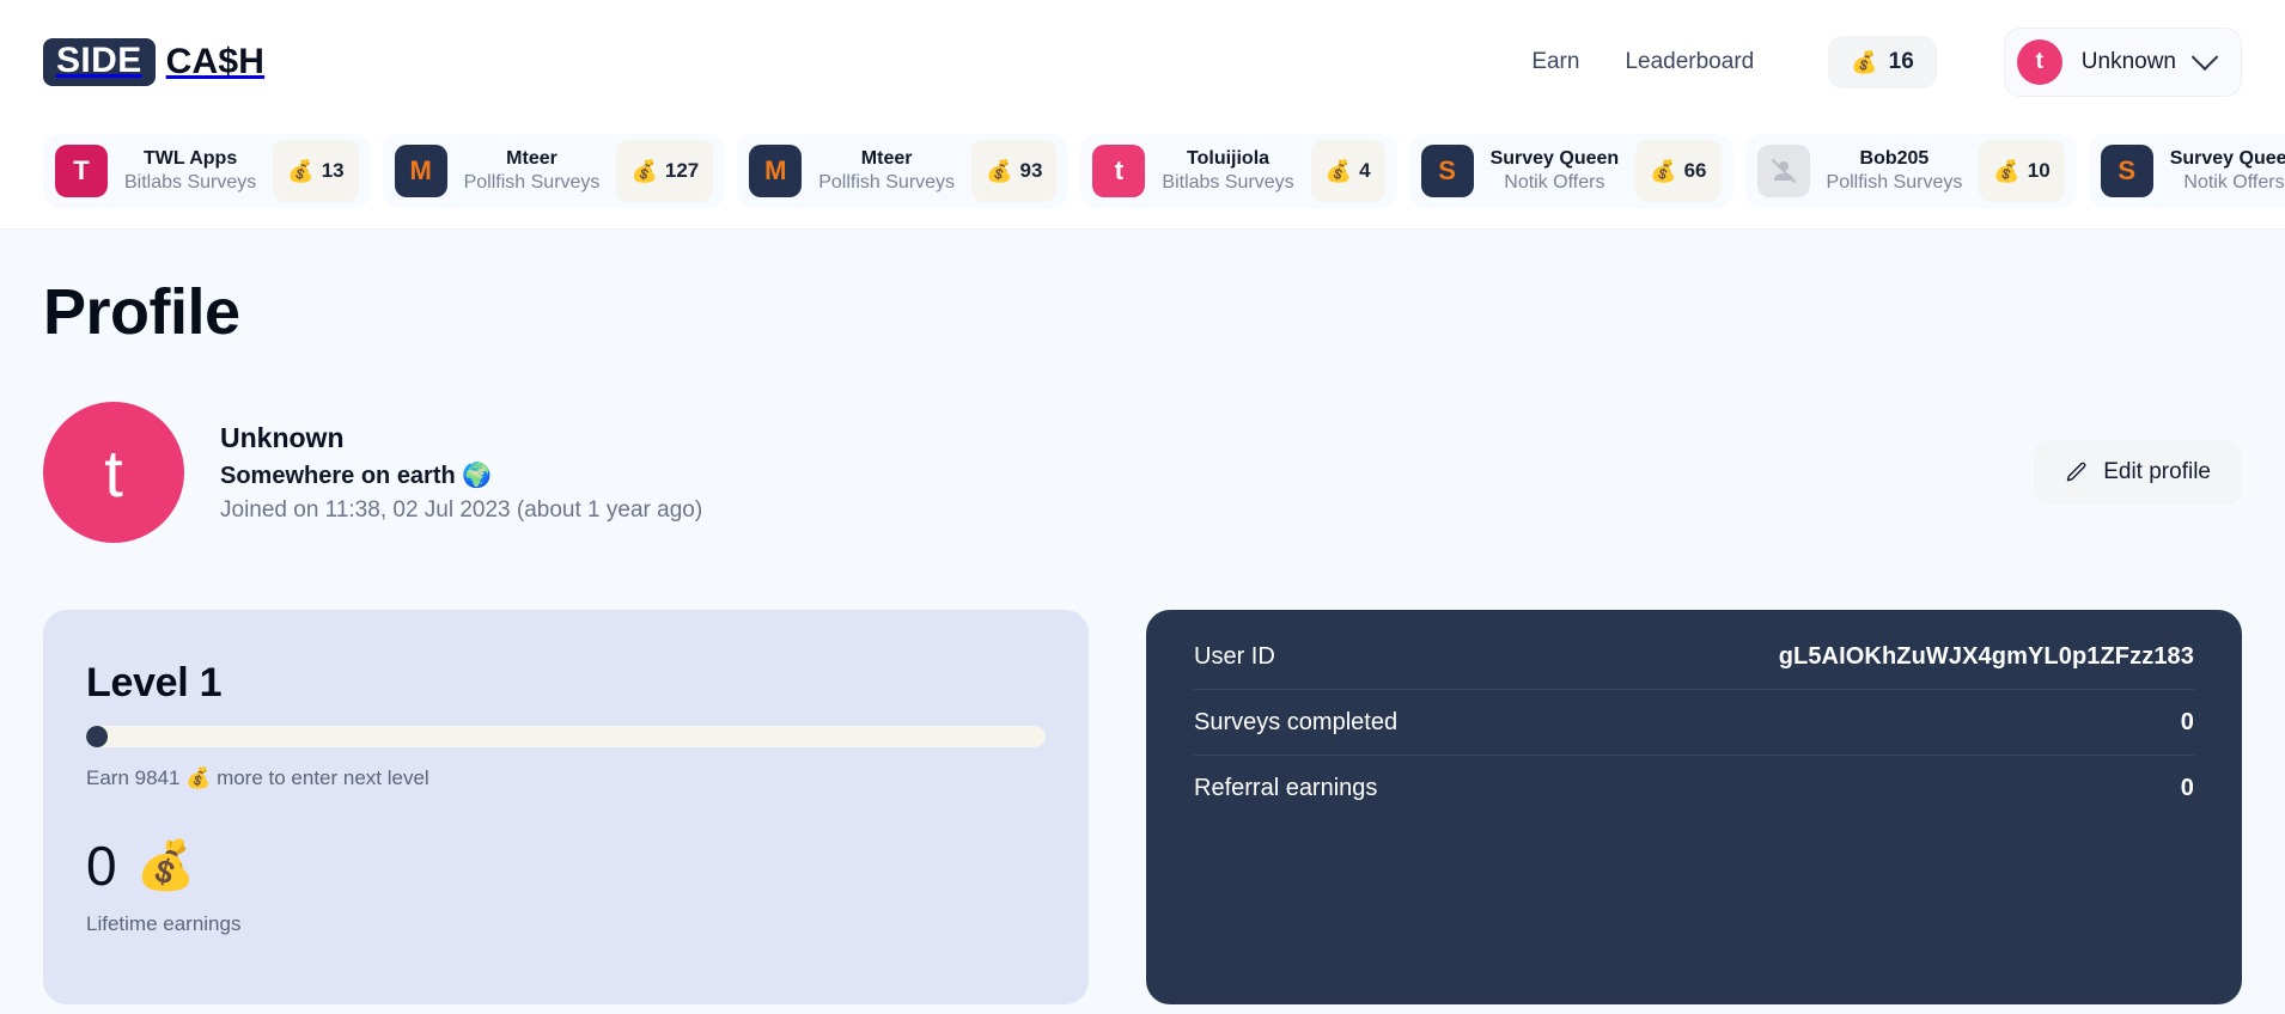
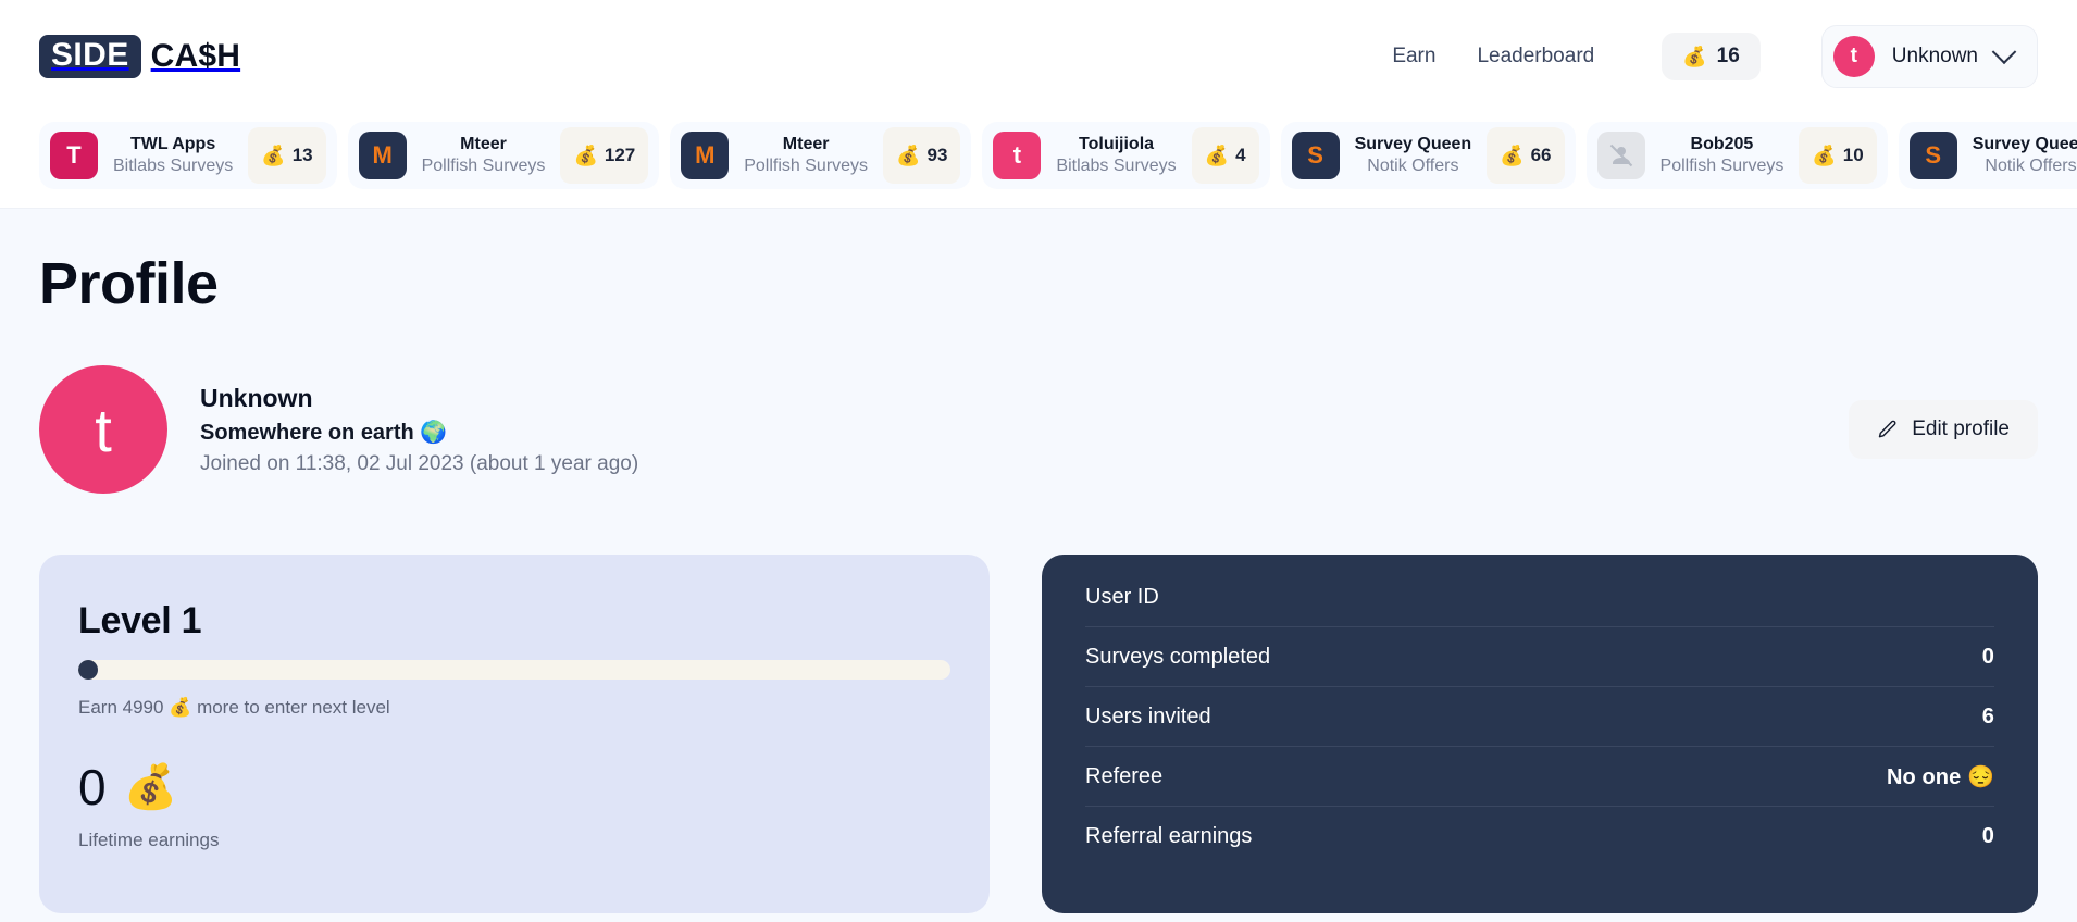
  SIDE
  CA$H
  Earn
  Leaderboard
  💰
  16
  t
  Unknown
  T
  TWL Apps
  Bitlabs Surveys
  💰
  13
  M
  Mteer
  Pollfish Surveys
  💰
  127
  M
  Mteer
  Pollfish Surveys
  💰
  93
  t
  Toluijiola
  Bitlabs Surveys
  💰
  4
  S
  Survey Queen
  Notik Offers
  💰
  66
  Bob205
  Pollfish Surveys
  💰
  10
  S
  Survey Quee
  Notik Offers
  Profile
  t
  Unknown
  Somewhere on earth 🌍
  Joined on 11:38, 02 Jul 2023 (about 1 year ago)
  Edit profile
  Level 1
- Earn 9841 💰 more to enter next level
+ Earn 4990 💰 more to enter next level
  0
  💰
  Lifetime earnings
  User ID
- gL5AIOKhZuWJX4gmYL0p1ZFzz183
  Surveys completed
  0
+ Users invited
+ 6
+ Referee
+ No one 😔
  Referral earnings
  0
